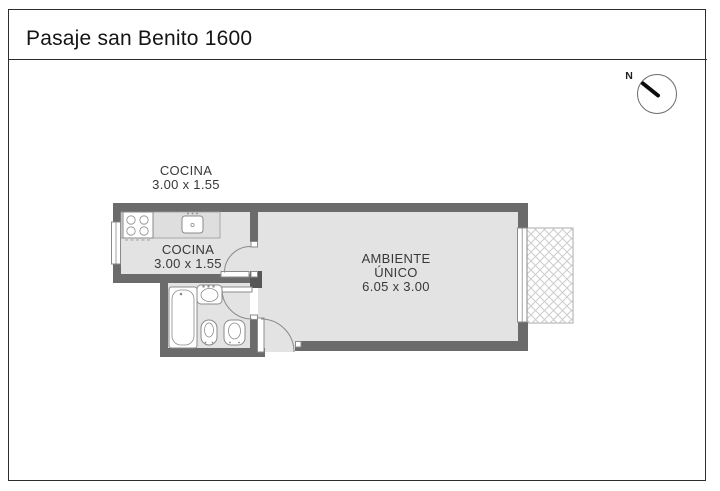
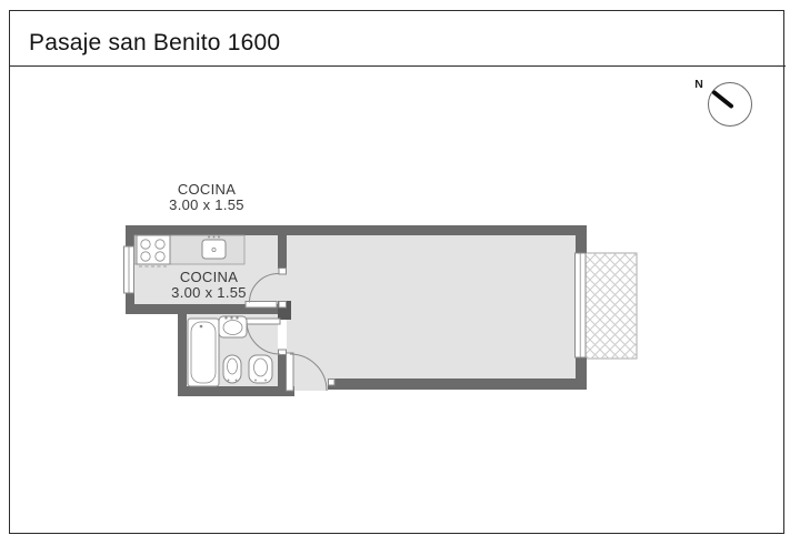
  Pasaje san Benito 1600
  N
  COCINA
  3.00 x 1.55
  COCINA
  3.00 x 1.55
- AMBIENTE
- ÚNICO
- 6.05 x 3.00
